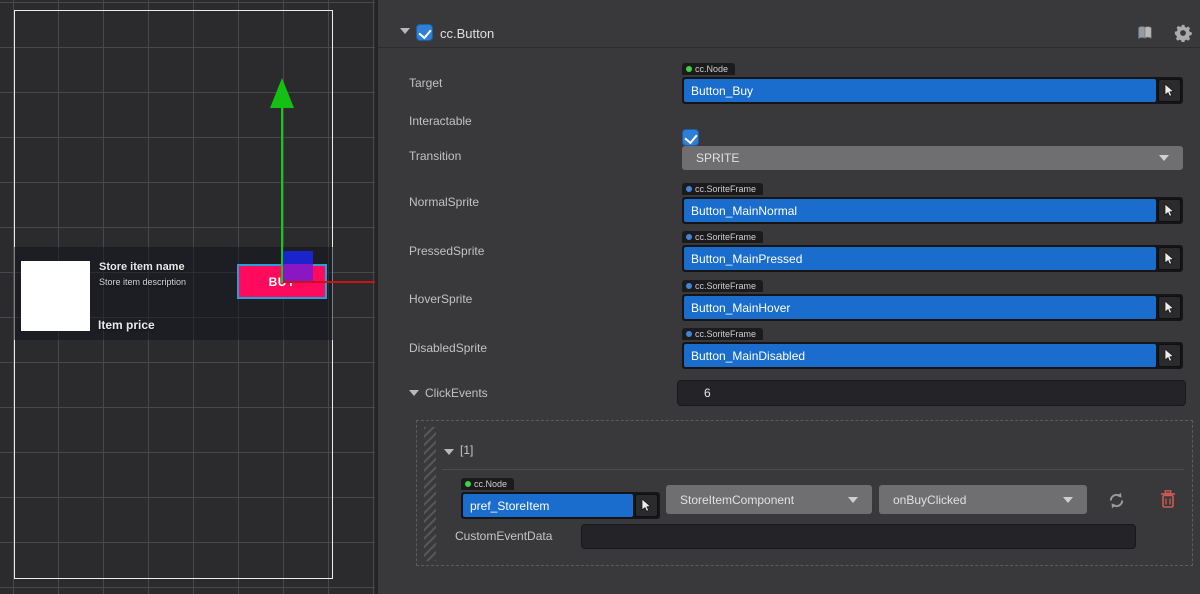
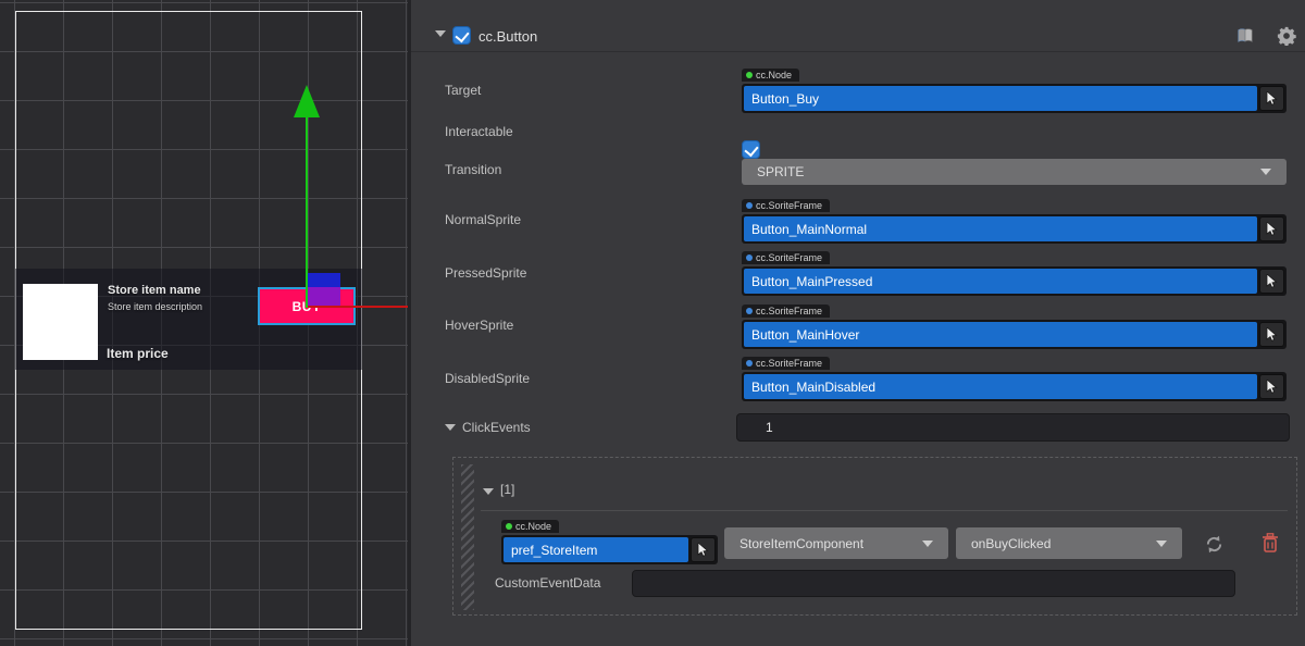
  Store item name
  Store item description
  Item price
  cc.Button
  Target
  Interactable
  Transition
  NormalSprite
  PressedSprite
  HoverSprite
  DisabledSprite
  cc.Node
  Button_Buy
  SPRITE
  cc.SoriteFrame
  Button_MainNormal
  cc.SoriteFrame
  Button_MainPressed
  cc.SoriteFrame
  Button_MainHover
  cc.SoriteFrame
  Button_MainDisabled
  ClickEvents
- 6
+ 1
  [1]
  cc.Node
  pref_StoreItem
  StoreItemComponent
  onBuyClicked
  CustomEventData
